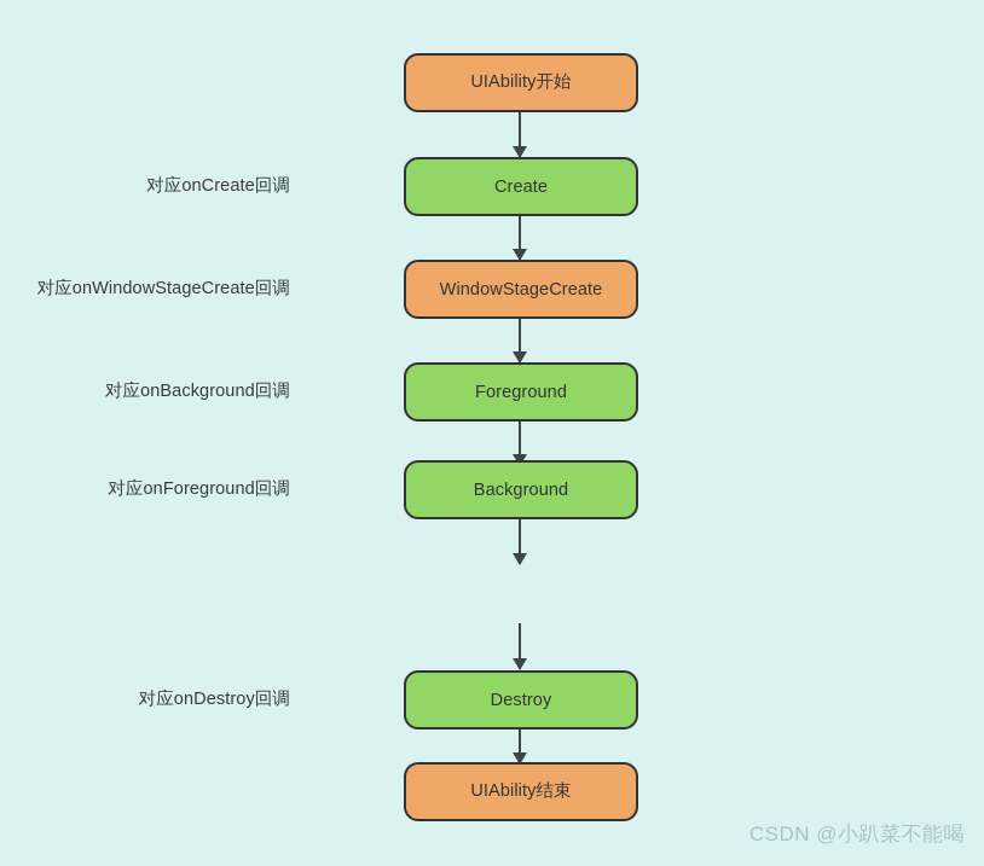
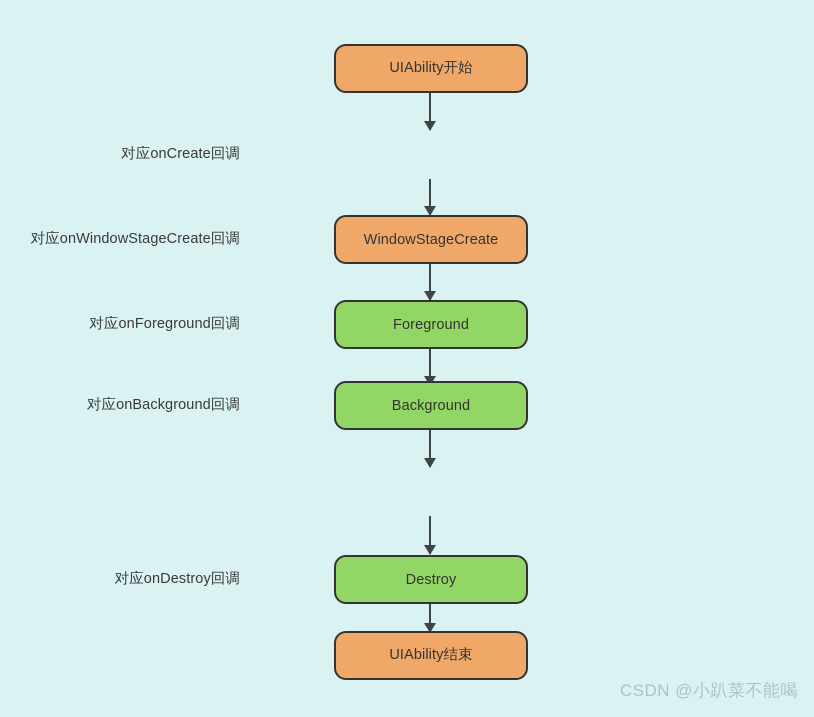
  UIAbility开始
  对应onCreate回调
- Create
  对应onWindowStageCreate回调
  WindowStageCreate
- 对应onBackground回调
+ 对应onForeground回调
  Foreground
- 对应onForeground回调
+ 对应onBackground回调
  Background
  对应onDestroy回调
  Destroy
  UIAbility结束
  CSDN @小趴菜不能喝
